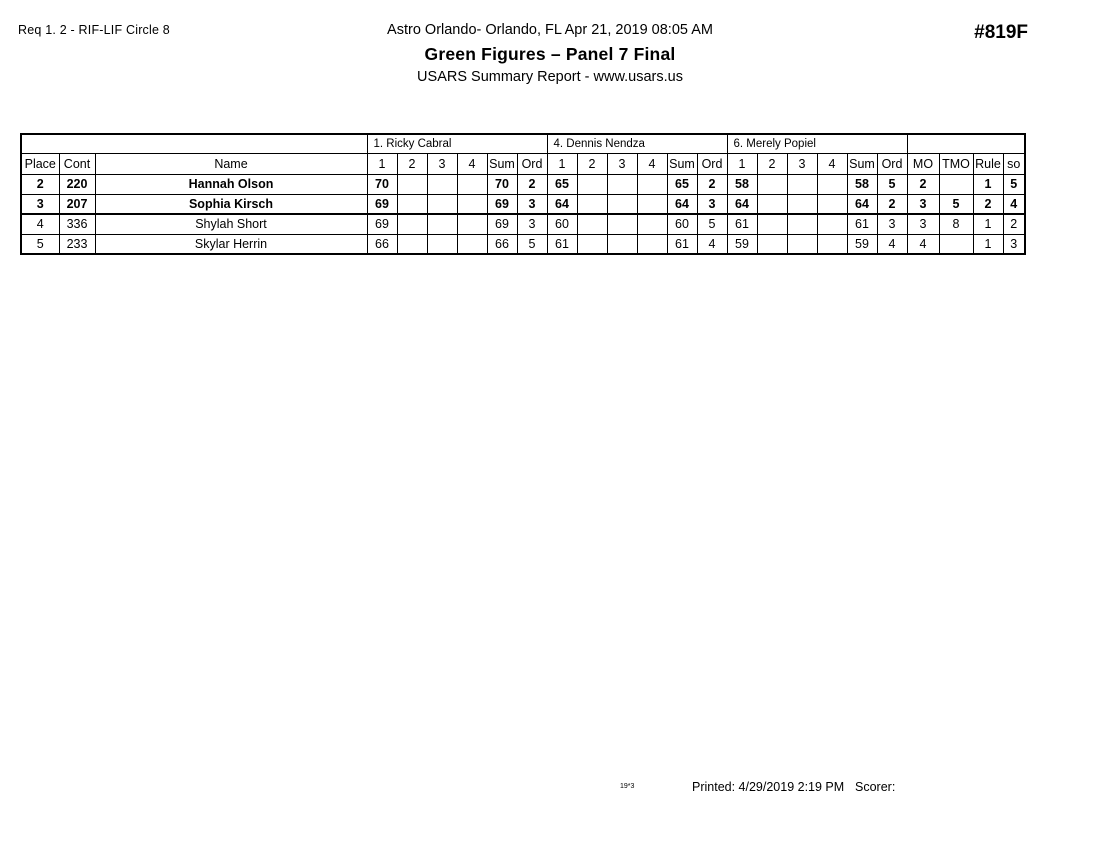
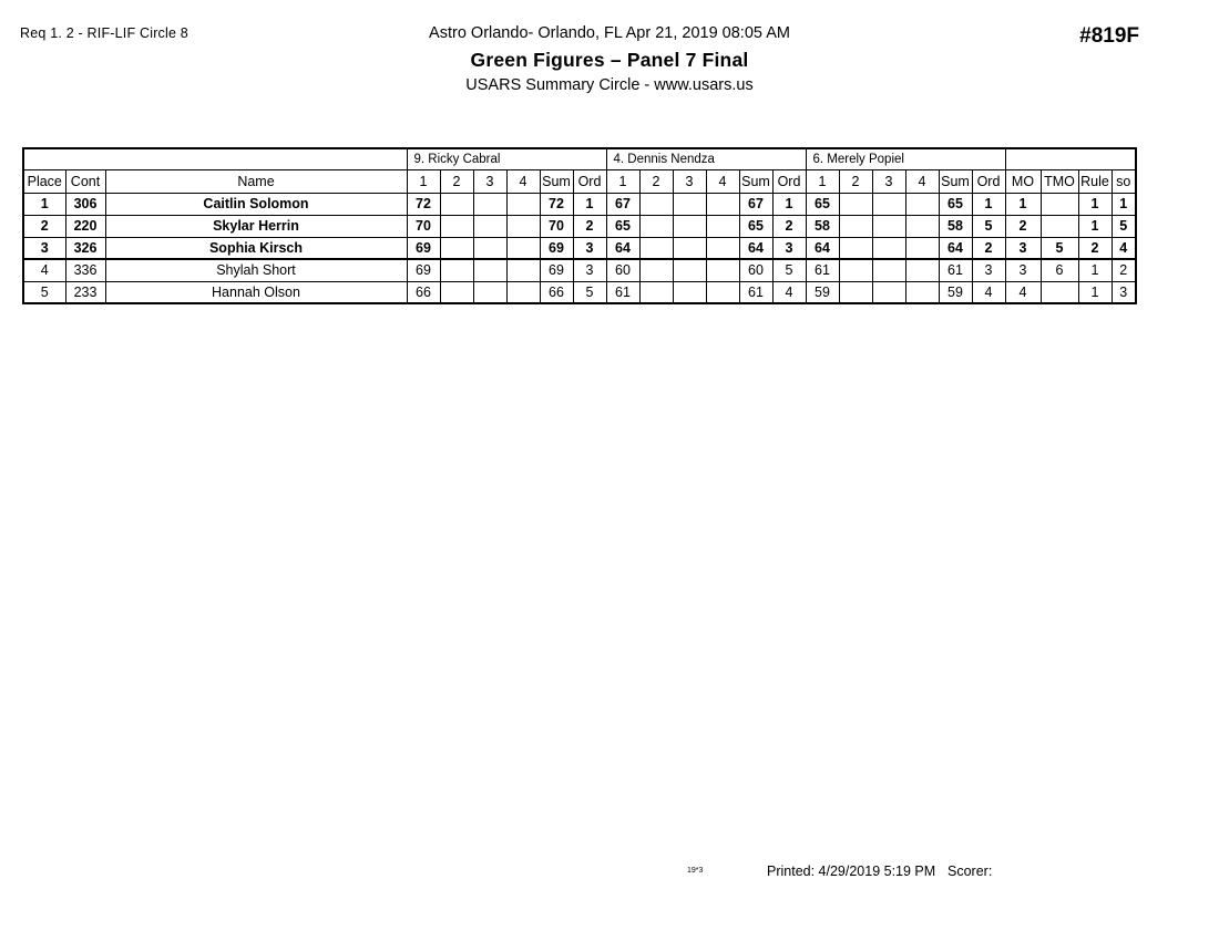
  Req 1. 2 - RIF-LIF Circle 8
  #819F
  Astro Orlando- Orlando, FL Apr 21, 2019 08:05 AM
  Green Figures – Panel 7 Final
- USARS Summary Report - www.usars.us
+ USARS Summary Circle - www.usars.us
- 			1. Ricky Cabral	4. Dennis Nendza	6. Merely Popiel
+ 			9. Ricky Cabral	4. Dennis Nendza	6. Merely Popiel
  Place	Cont	Name	1	2	3	4	Sum	Ord	1	2	3	4	Sum	Ord	1	2	3	4	Sum	Ord	MO	TMO	Rule	so
+ 1	306	Caitlin Solomon	72				72	1	67				67	1	65				65	1	1		1	1
- 2	220	Hannah Olson	70				70	2	65				65	2	58				58	5	2		1	5
+ 2	220	Skylar Herrin	70				70	2	65				65	2	58				58	5	2		1	5
- 3	207	Sophia Kirsch	69				69	3	64				64	3	64				64	2	3	5	2	4
+ 3	326	Sophia Kirsch	69				69	3	64				64	3	64				64	2	3	5	2	4
- 4	336	Shylah Short	69				69	3	60				60	5	61				61	3	3	8	1	2
+ 4	336	Shylah Short	69				69	3	60				60	5	61				61	3	3	6	1	2
- 5	233	Skylar Herrin	66				66	5	61				61	4	59				59	4	4		1	3
+ 5	233	Hannah Olson	66				66	5	61				61	4	59				59	4	4		1	3
- Printed: 4/29/2019 2:19 PM
+ Printed: 4/29/2019 5:19 PM
  Scorer:
